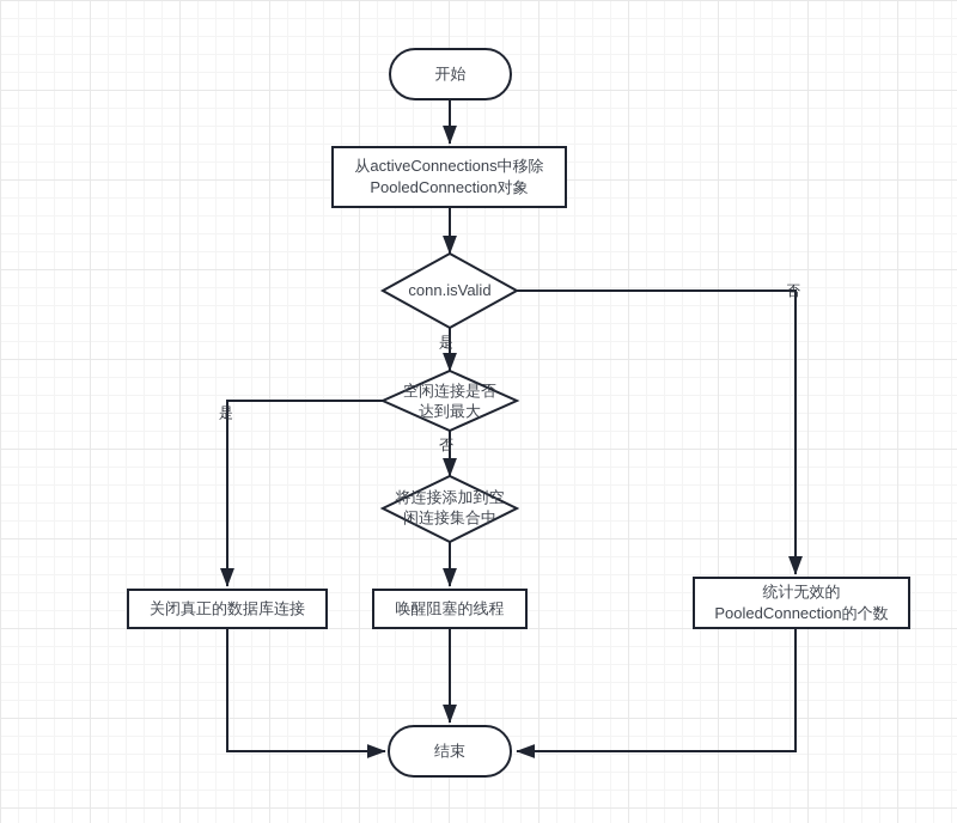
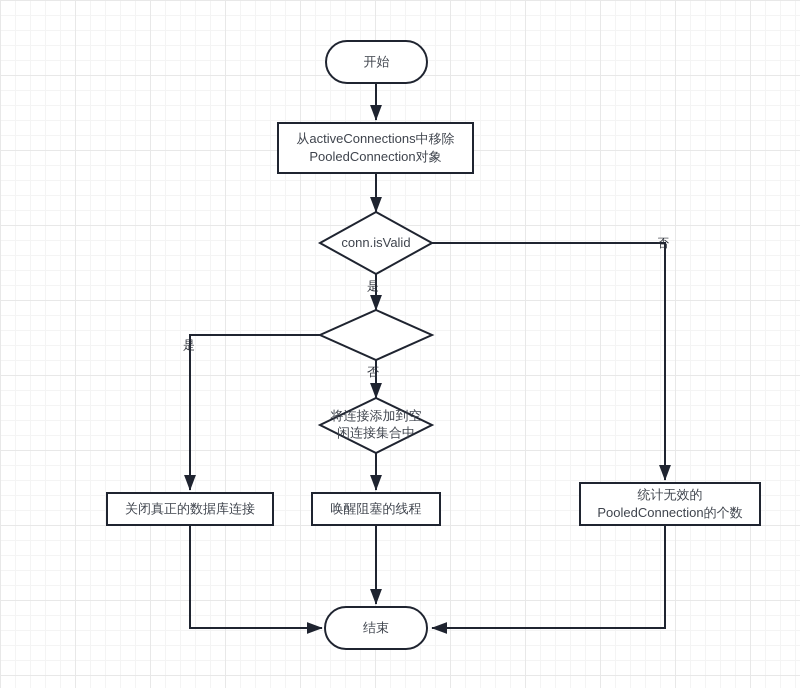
  开始
  从activeConnections中移除
  PooledConnection对象
  conn.isValid
- 空闲连接是否
- 达到最大
  将连接添加到空
  闲连接集合中
  关闭真正的数据库连接
  唤醒阻塞的线程
  统计无效的
  PooledConnection的个数
  结束
  否
  是
  是
  否
